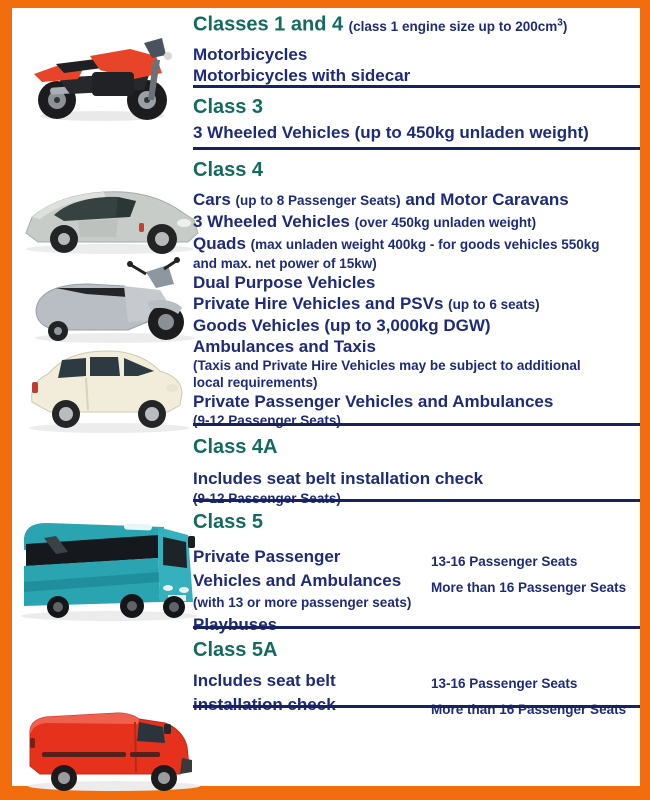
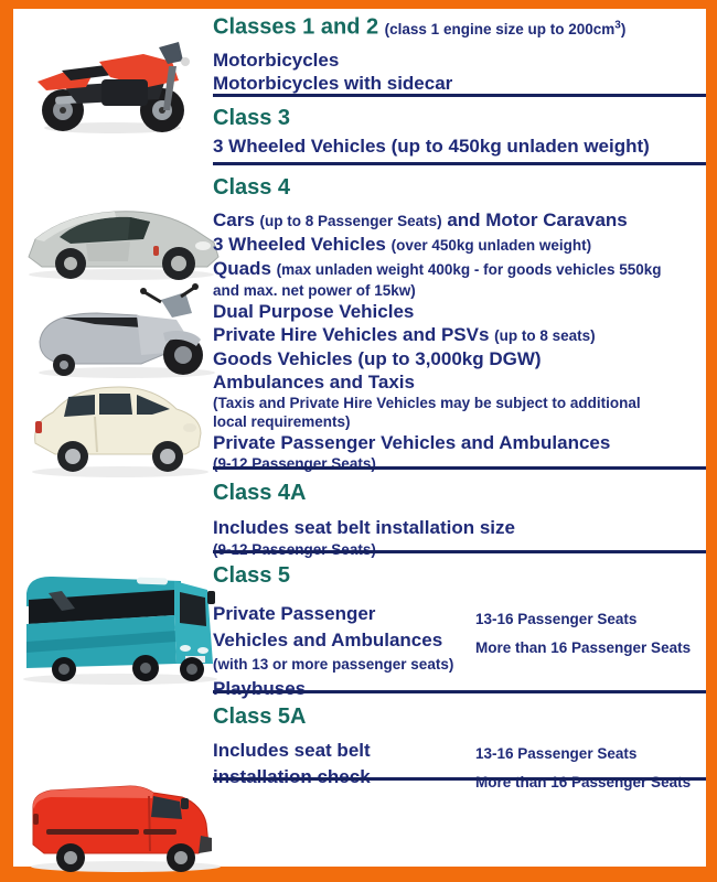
- Classes 1 and 4 (class 1 engine size up to 200cm3)
+ Classes 1 and 2 (class 1 engine size up to 200cm3)
  Motorbicycles
  Motorbicycles with sidecar
  Class 3
  3 Wheeled Vehicles (up to 450kg unladen weight)
  Class 4
  Cars (up to 8 Passenger Seats) and Motor Caravans
  3 Wheeled Vehicles (over 450kg unladen weight)
  Quads (max unladen weight 400kg - for goods vehicles 550kg
  and max. net power of 15kw)
  Dual Purpose Vehicles
- Private Hire Vehicles and PSVs (up to 6 seats)
+ Private Hire Vehicles and PSVs (up to 8 seats)
  Goods Vehicles (up to 3,000kg DGW)
  Ambulances and Taxis
  (Taxis and Private Hire Vehicles may be subject to additional
  local requirements)
  Private Passenger Vehicles and Ambulances
  (9-12 Passenger Seats)
  Class 4A
- Includes seat belt installation check
+ Includes seat belt installation size
  Class 5
  Private Passenger
  Vehicles and Ambulances
  (with 13 or more passenger seats)
  Playbuses
  13-16 Passenger Seats
  More than 16 Passenger Seats
  Class 5A
  Includes seat belt
  13-16 Passenger Seats
  More than 16 Passenger Seats
